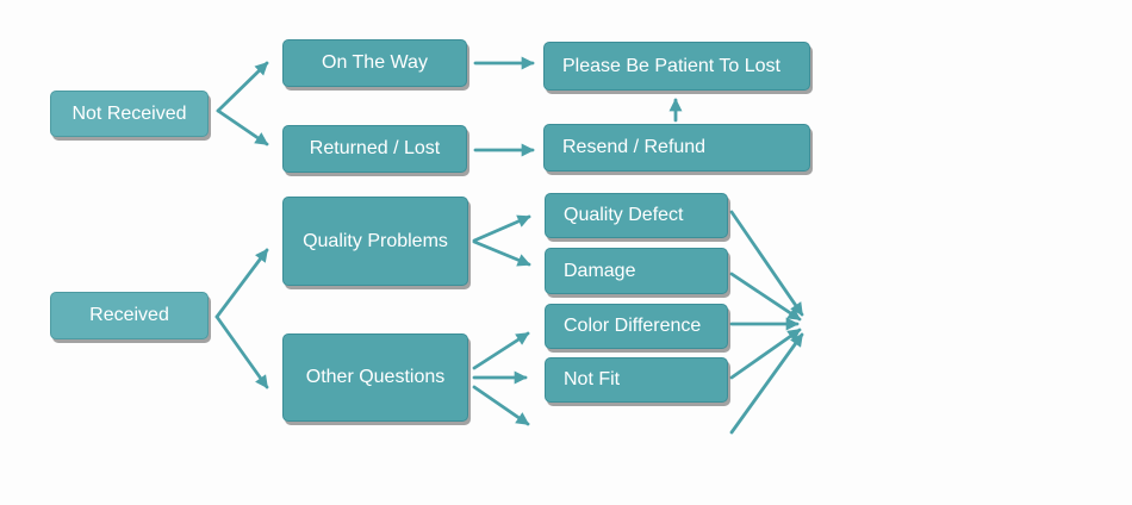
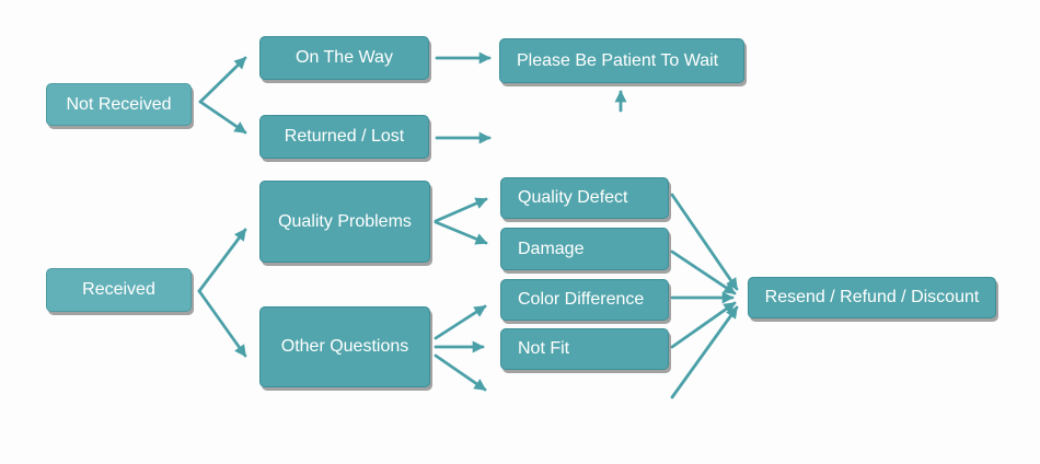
  Not Received
  On The Way
  Returned / Lost
- Please Be Patient To Lost
+ Please Be Patient To Wait
- Resend / Refund
  Quality Problems
  Received
  Other Questions
  Quality Defect
  Damage
  Color Difference
  Not Fit
+ Resend / Refund / Discount
